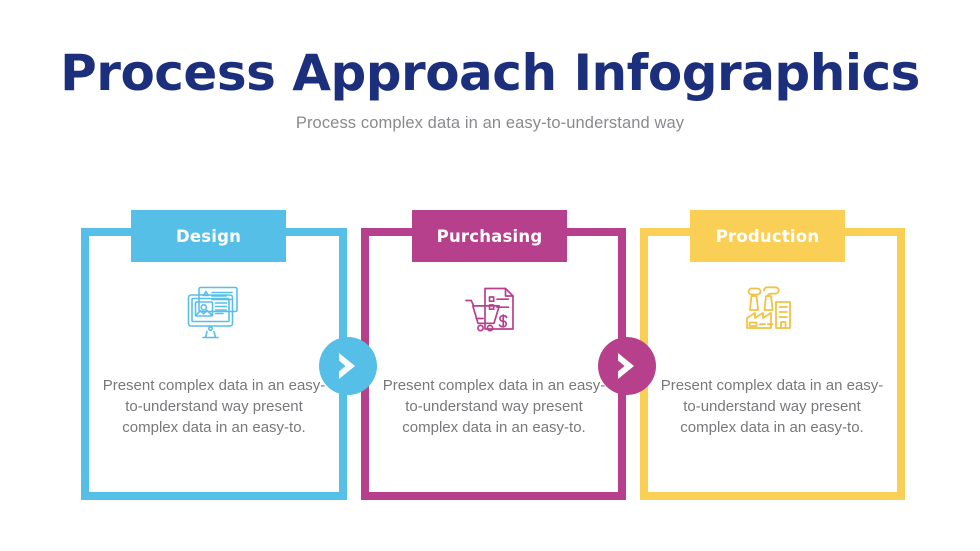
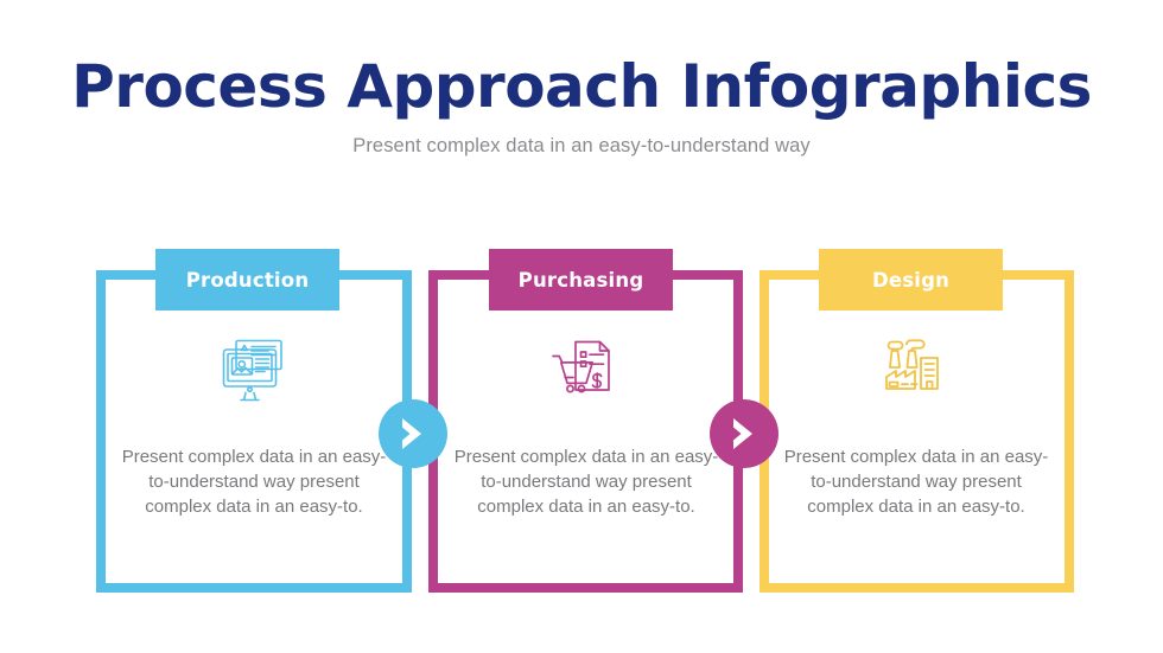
  Process Approach Infographics
- Process complex data in an easy-to-understand way
+ Present complex data in an easy-to-understand way
- Design
+ Production
  Present complex data in an easy-to-understand way present complex data in an easy-to.
  Purchasing
  Present complex data in an easy-to-understand way present complex data in an easy-to.
- Production
+ Design
  Present complex data in an easy-to-understand way present complex data in an easy-to.
